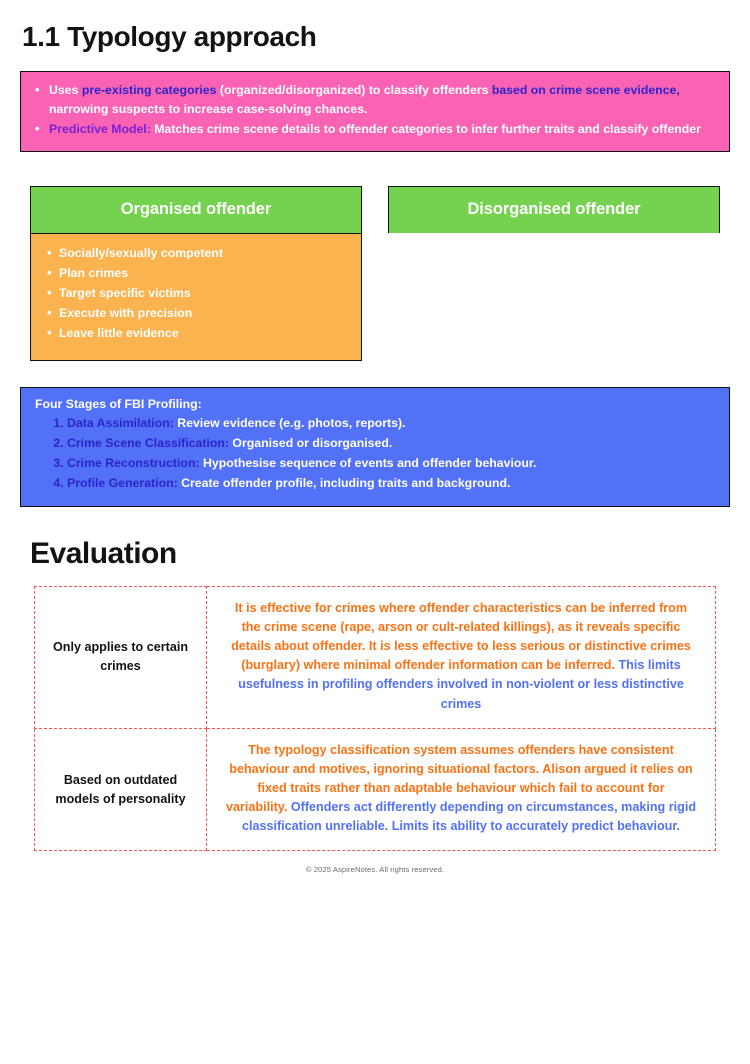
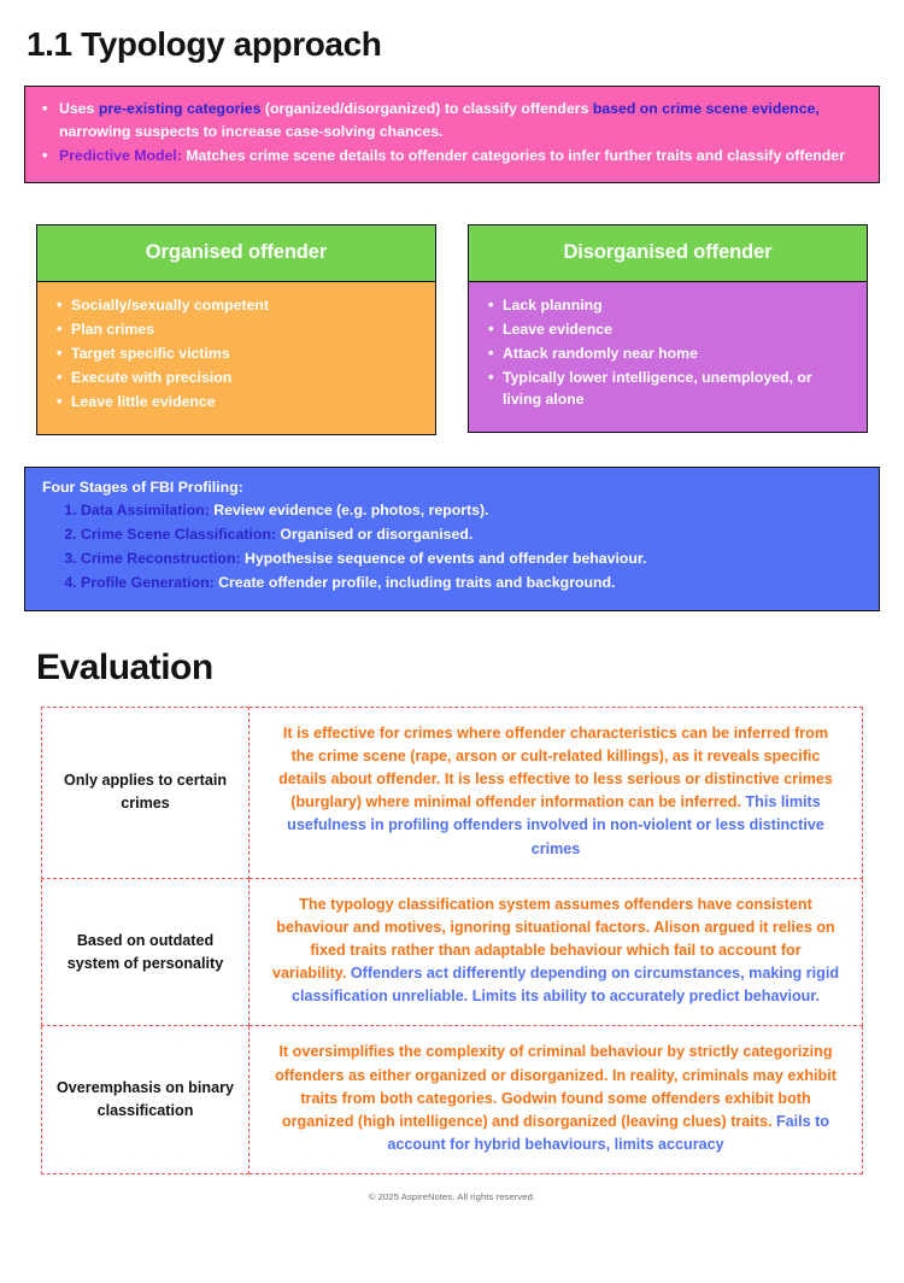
  1.1 Typology approach
  Uses pre-existing categories (organized/disorganized) to classify offenders based on crime scene evidence, narrowing suspects to increase case-solving chances.
  Predictive Model: Matches crime scene details to offender categories to infer further traits and classify offender
  Organised offender
  Socially/sexually competent
  Plan crimes
  Target specific victims
  Execute with precision
  Leave little evidence
  Disorganised offender
+ Lack planning
+ Leave evidence
+ Attack randomly near home
+ Typically lower intelligence, unemployed, or living alone
  Four Stages of FBI Profiling:
  Data Assimilation: Review evidence (e.g. photos, reports).
  Crime Scene Classification: Organised or disorganised.
  Crime Reconstruction: Hypothesise sequence of events and offender behaviour.
  Profile Generation: Create offender profile, including traits and background.
  Evaluation
  Only applies to certain crimes	It is effective for crimes where offender characteristics can be inferred from the crime scene (rape, arson or cult-related killings), as it reveals specific details about offender. It is less effective to less serious or distinctive crimes (burglary) where minimal offender information can be inferred. This limits usefulness in profiling offenders involved in non-violent or less distinctive crimes
- Based on outdated models of personality	The typology classification system assumes offenders have consistent behaviour and motives, ignoring situational factors. Alison argued it relies on fixed traits rather than adaptable behaviour which fail to account for variability. Offenders act differently depending on circumstances, making rigid classification unreliable. Limits its ability to accurately predict behaviour.
+ Based on outdated system of personality	The typology classification system assumes offenders have consistent behaviour and motives, ignoring situational factors. Alison argued it relies on fixed traits rather than adaptable behaviour which fail to account for variability. Offenders act differently depending on circumstances, making rigid classification unreliable. Limits its ability to accurately predict behaviour.
+ Overemphasis on binary classification	It oversimplifies the complexity of criminal behaviour by strictly categorizing offenders as either organized or disorganized. In reality, criminals may exhibit traits from both categories. Godwin found some offenders exhibit both organized (high intelligence) and disorganized (leaving clues) traits. Fails to account for hybrid behaviours, limits accuracy
  © 2025 AspireNotes. All rights reserved.
